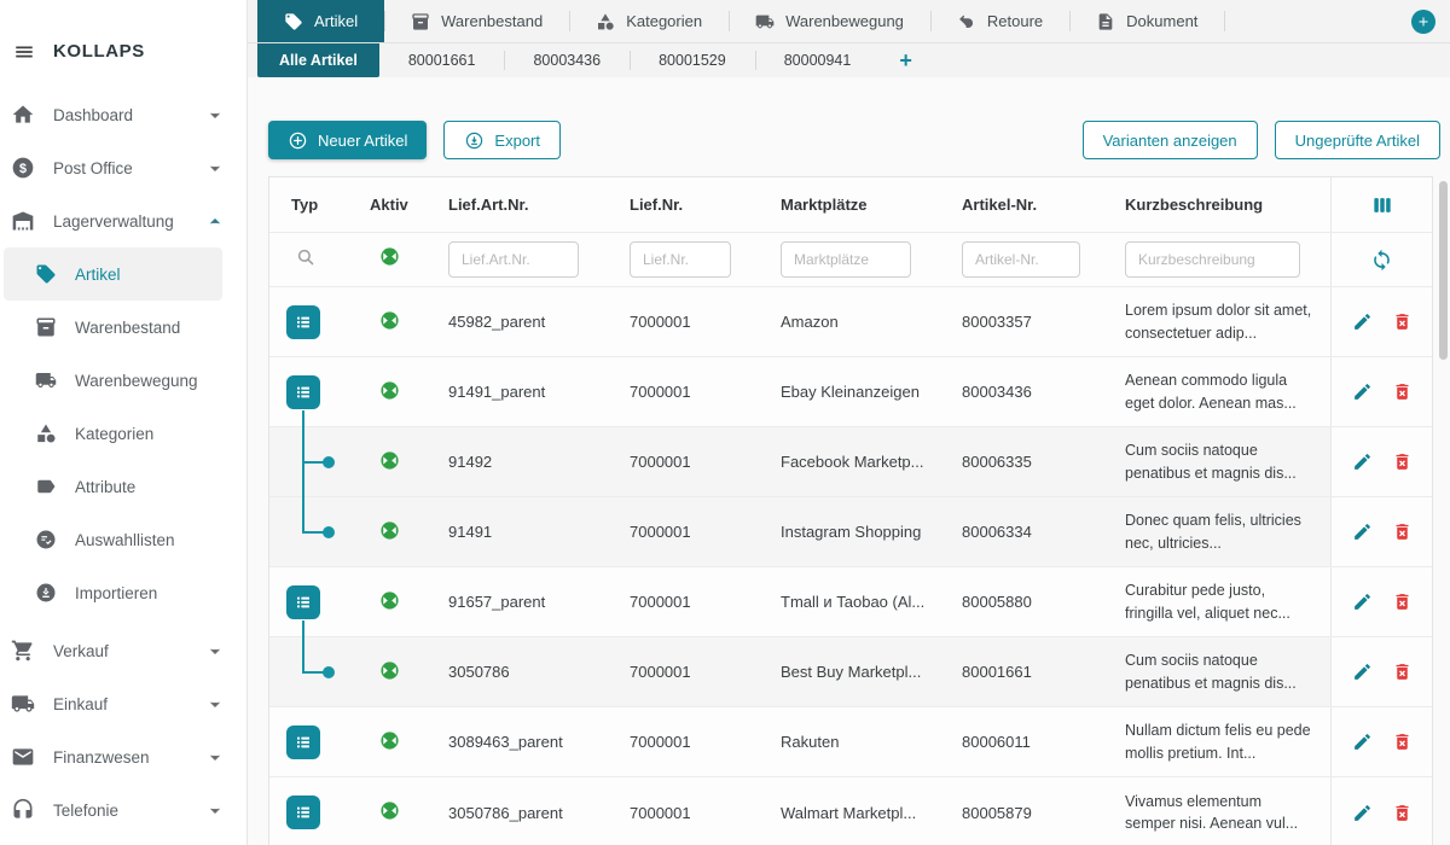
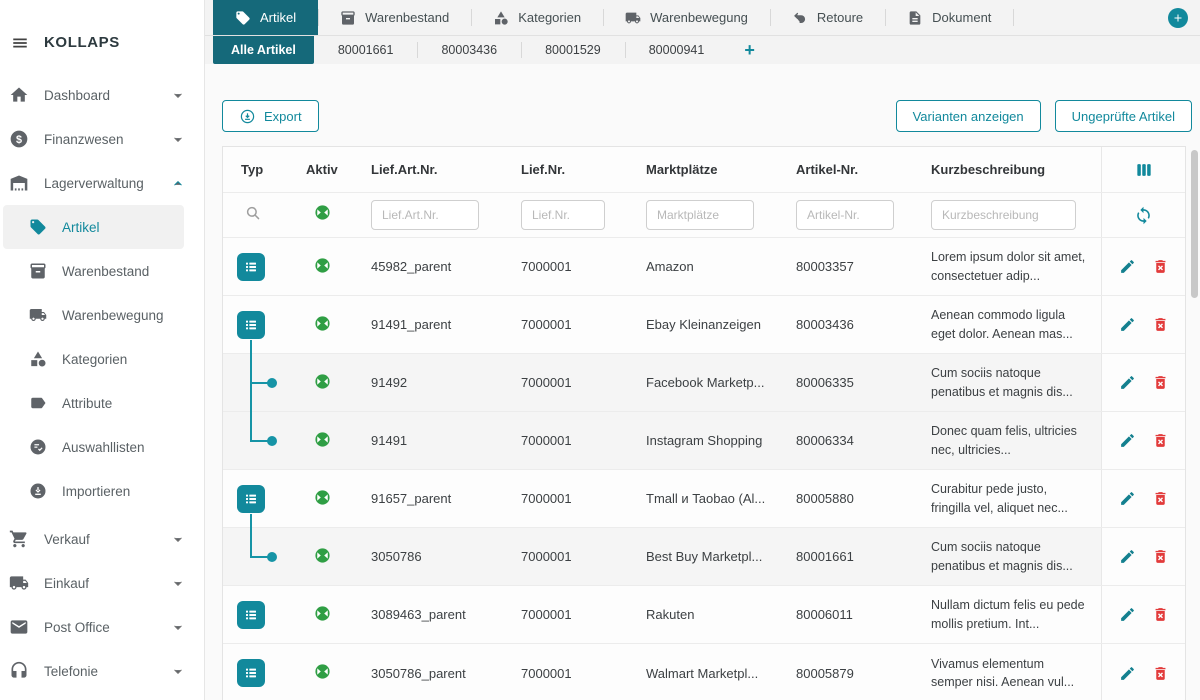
  KOLLAPS
  Dashboard
  $
- Post Office
+ Finanzwesen
  Lagerverwaltung
  Artikel
  Warenbestand
  Warenbewegung
  Kategorien
  Attribute
  Auswahllisten
  Importieren
  Verkauf
  Einkauf
- Finanzwesen
+ Post Office
  Telefonie
  Artikel
  Warenbestand
  Kategorien
  Warenbewegung
  Retoure
  Dokument
  Alle Artikel
  80001661
  80003436
  80001529
  80000941
  +
- Neuer Artikel
  Export
  Varianten anzeigen
  Ungeprüfte Artikel
  Typ
  Aktiv
  Lief.Art.Nr.
  Lief.Nr.
  Marktplätze
  Artikel-Nr.
  Kurzbeschreibung
  Lief.Art.Nr.
  Lief.Nr.
  Marktplätze
  Artikel-Nr.
  Kurzbeschreibung
  45982_parent
  7000001
  Amazon
  80003357
  Lorem ipsum dolor sit amet, consectetuer adip...
  91491_parent
  7000001
  Ebay Kleinanzeigen
  80003436
  Aenean commodo ligula eget dolor. Aenean mas...
  91492
  7000001
  Facebook Marketp...
  80006335
  Cum sociis natoque penatibus et magnis dis...
  91491
  7000001
  Instagram Shopping
  80006334
  Donec quam felis, ultricies nec, ultricies...
  91657_parent
  7000001
  Tmall и Taobao (Al...
  80005880
  Curabitur pede justo, fringilla vel, aliquet nec...
  3050786
  7000001
  Best Buy Marketpl...
  80001661
  Cum sociis natoque penatibus et magnis dis...
  3089463_parent
  7000001
  Rakuten
  80006011
  Nullam dictum felis eu pede mollis pretium. Int...
  3050786_parent
  7000001
  Walmart Marketpl...
  80005879
  Vivamus elementum semper nisi. Aenean vul...
